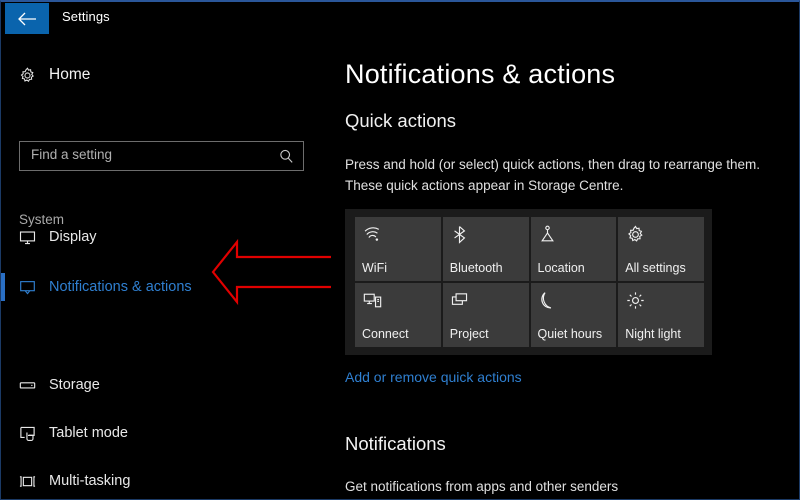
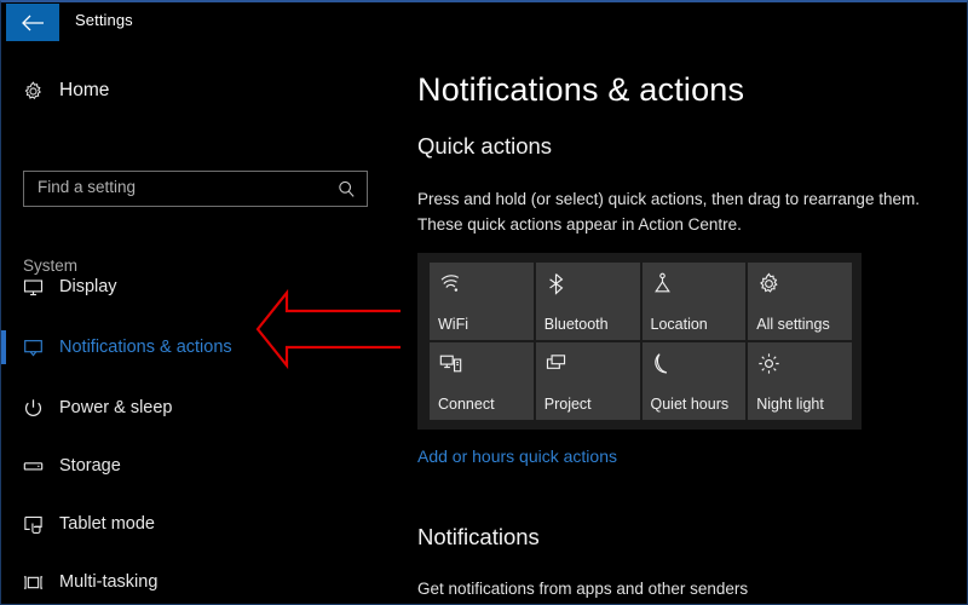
  Settings
  Home
  Find a setting
  System
  Display
  Notifications & actions
+ Power & sleep
  Storage
  Tablet mode
  Multi-tasking
  Notifications & actions
  Quick actions
- Press and hold (or select) quick actions, then drag to rearrange them. These quick actions appear in Storage Centre.
+ Press and hold (or select) quick actions, then drag to rearrange them. These quick actions appear in Action Centre.
  WiFi
  Bluetooth
  Location
  All settings
  Connect
  Project
  Quiet hours
  Night light
- Add or remove quick actions
+ Add or hours quick actions
  Notifications
  Get notifications from apps and other senders
